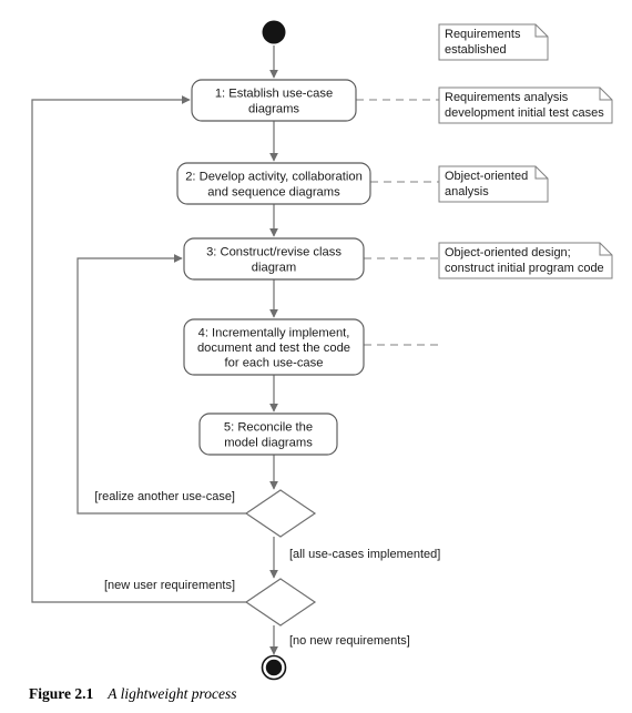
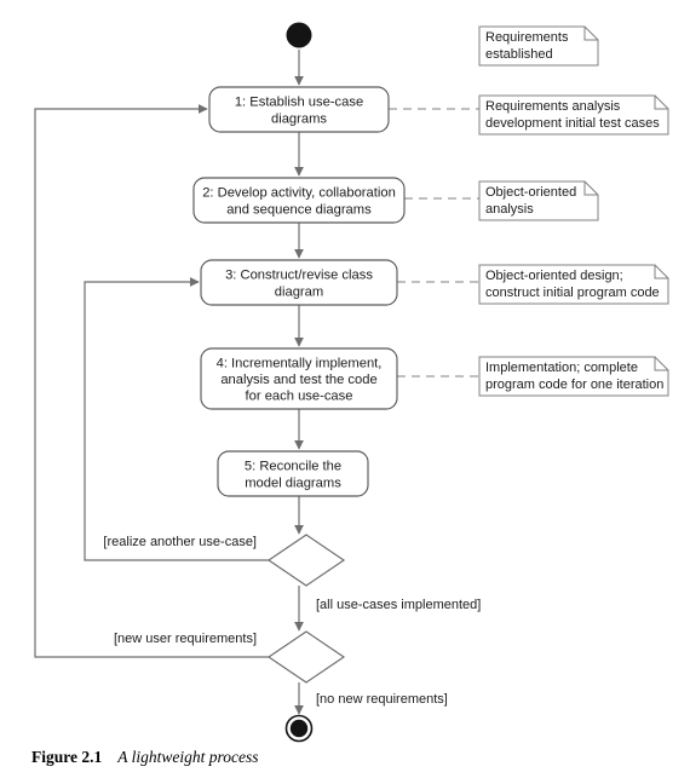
  1: Establish use-case
  diagrams
  2: Develop activity, collaboration
  and sequence diagrams
  3: Construct/revise class
  diagram
  4: Incrementally implement,
- document and test the code
+ analysis and test the code
  for each use-case
  5: Reconcile the
  model diagrams
  Requirements
  established
  Requirements analysis
  development initial test cases
  Object-oriented
  analysis
  Object-oriented design;
  construct initial program code
+ Implementation; complete
+ program code for one iteration
  [realize another use-case]
  [all use-cases implemented]
  [new user requirements]
  [no new requirements]
  Figure 2.1 A lightweight process
